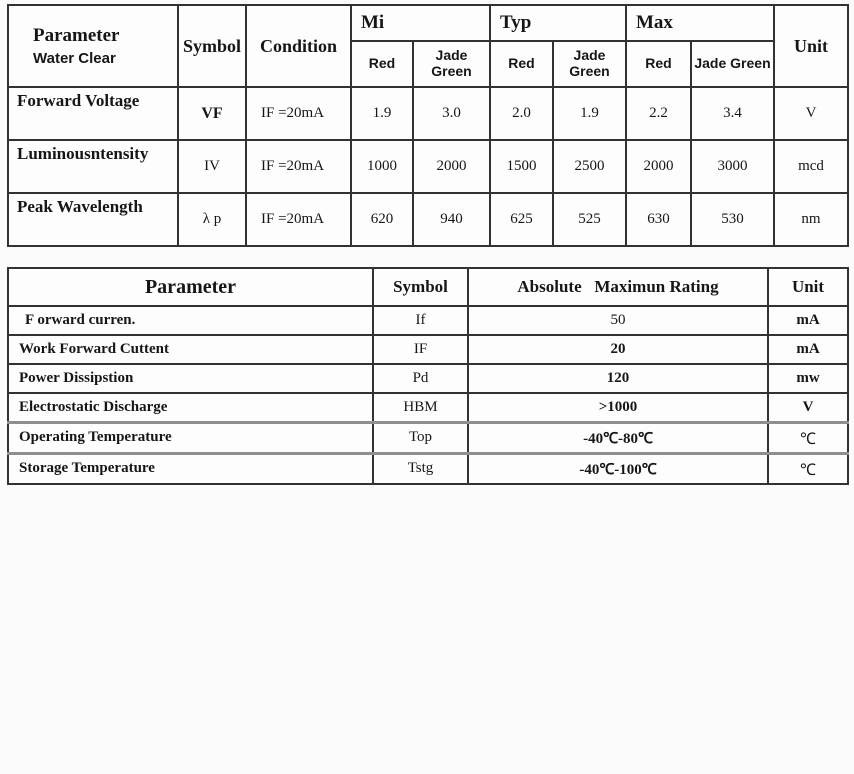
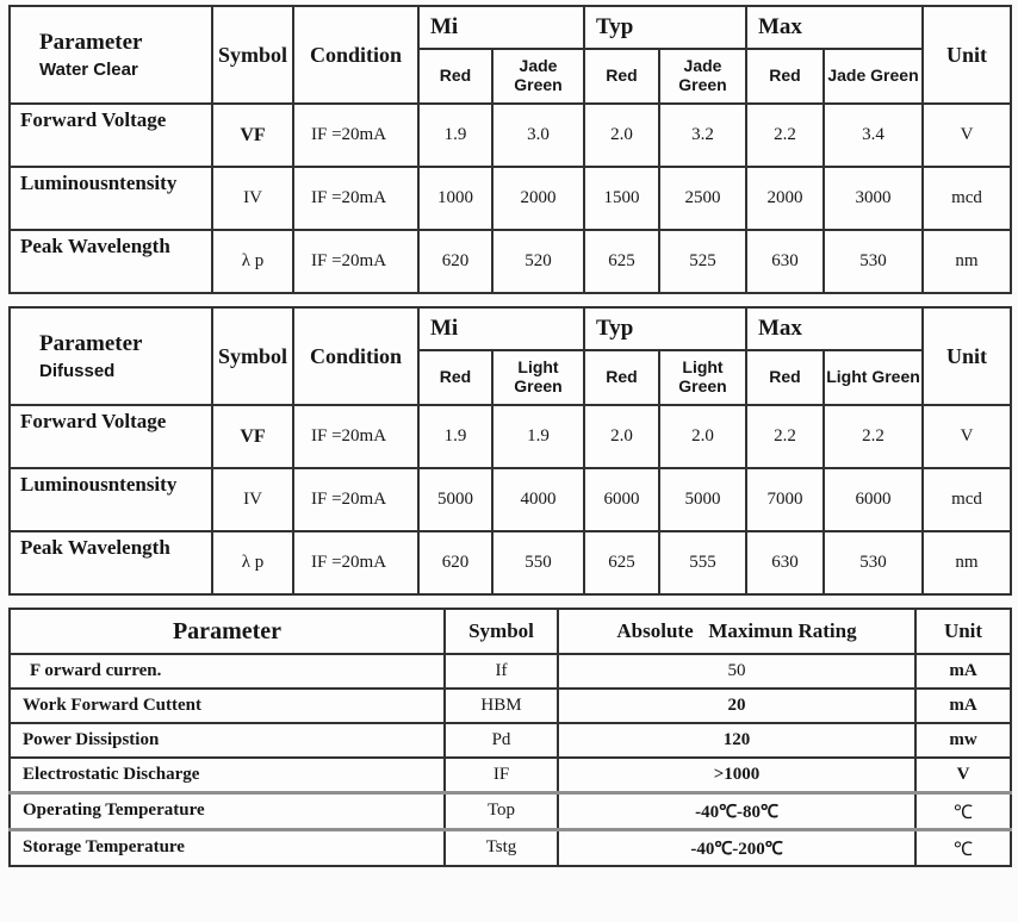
  Parameter Water Clear	Symbol	Condition	Mi	Typ	Max	Unit
  Red	Jade Green	Red	Jade Green	Red	Jade Green
- Forward Voltage	VF	IF =20mA	1.9	3.0	2.0	1.9	2.2	3.4	V
+ Forward Voltage	VF	IF =20mA	1.9	3.0	2.0	3.2	2.2	3.4	V
  Luminousntensity	IV	IF =20mA	1000	2000	1500	2500	2000	3000	mcd
- Peak Wavelength	λ p	IF =20mA	620	940	625	525	630	530	nm
+ Peak Wavelength	λ p	IF =20mA	620	520	625	525	630	530	nm
+ Parameter Difussed	Symbol	Condition	Mi	Typ	Max	Unit
+ Red	Light Green	Red	Light Green	Red	Light Green
+ Forward Voltage	VF	IF =20mA	1.9	1.9	2.0	2.0	2.2	2.2	V
+ Luminousntensity	IV	IF =20mA	5000	4000	6000	5000	7000	6000	mcd
+ Peak Wavelength	λ p	IF =20mA	620	550	625	555	630	530	nm
  Parameter	Symbol	Absolute Maximun Rating	Unit
  F orward curren.	If	50	mA
- Work Forward Cuttent	IF	20	mA
+ Work Forward Cuttent	HBM	20	mA
  Power Dissipstion	Pd	120	mw
- Electrostatic Discharge	HBM	>1000	V
+ Electrostatic Discharge	IF	>1000	V
  Operating Temperature	Top	-40℃-80℃	℃
- Storage Temperature	Tstg	-40℃-100℃	℃
+ Storage Temperature	Tstg	-40℃-200℃	℃
